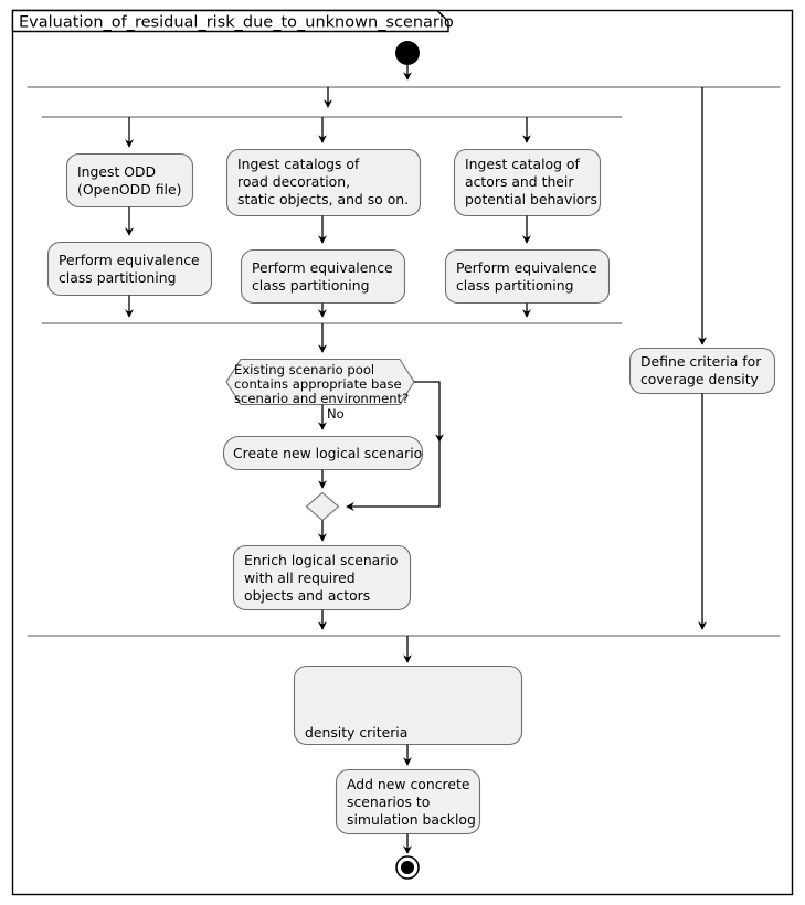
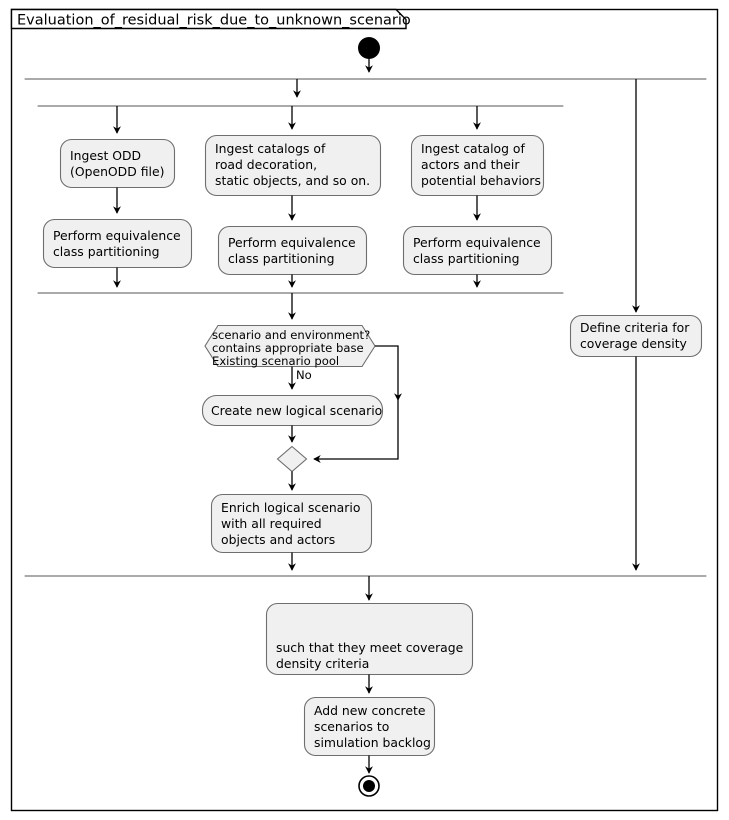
  Evaluation_of_residual_risk_due_to_unknown_scenario
  Ingest ODD
  (OpenODD file)
  Perform equivalence
  class partitioning
  Ingest catalogs of
  road decoration,
  static objects, and so on.
  Perform equivalence
  class partitioning
  Ingest catalog of
  actors and their
  potential behaviors
  Perform equivalence
  class partitioning
- Existing scenario pool
+ scenario and environment?
  contains appropriate base
- scenario and environment?
+ Existing scenario pool
  No
  Create new logical scenario
  Enrich logical scenario
  with all required
  objects and actors
  Define criteria for
  coverage density
+ such that they meet coverage
  density criteria
  Add new concrete
  scenarios to
  simulation backlog
